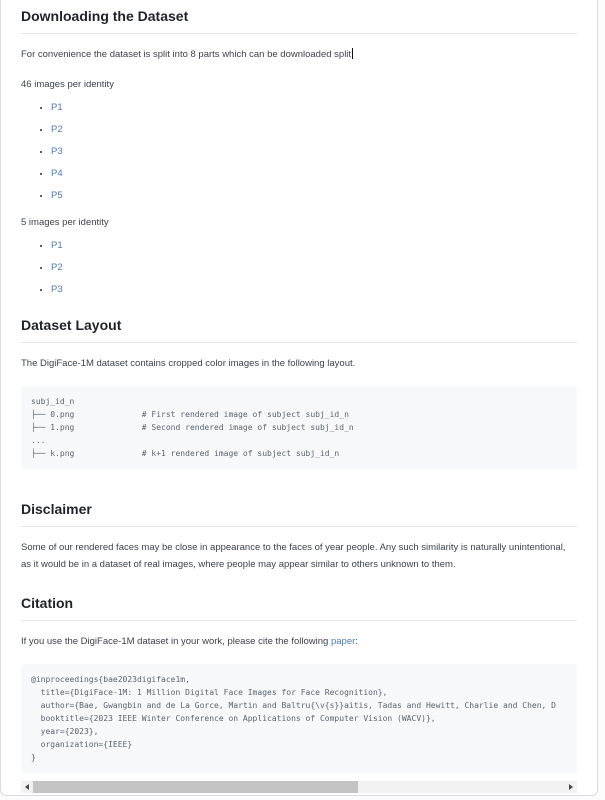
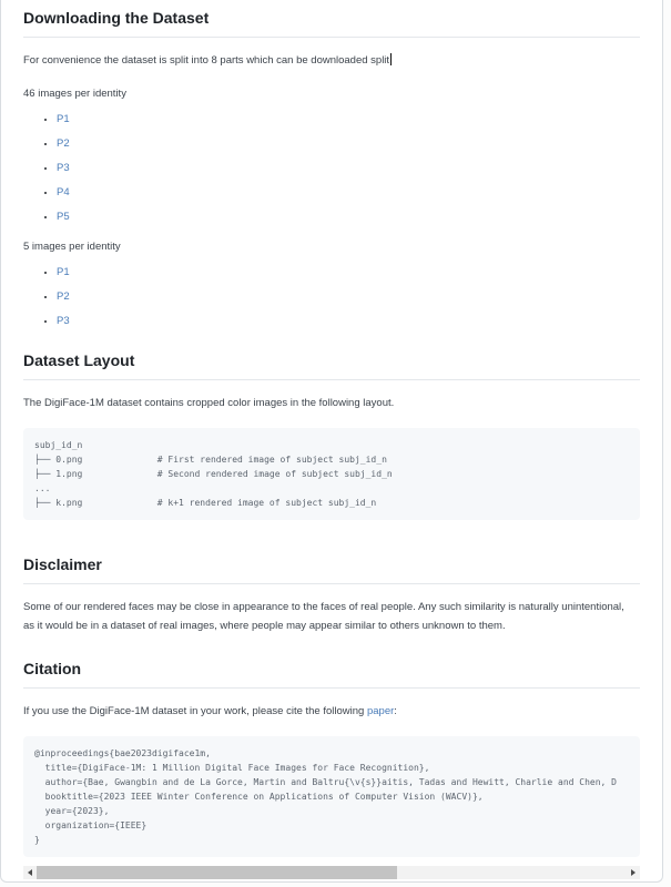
  Downloading the Dataset
  For convenience the dataset is split into 8 parts which can be downloaded split
  46 images per identity
  P1
  P2
  P3
  P4
  P5
  5 images per identity
  P1
  P2
  P3
  Dataset Layout
  The DigiFace-1M dataset contains cropped color images in the following layout.
  subj_id_n
  ├── 0.png # First rendered image of subject subj_id_n
  ├── 1.png # Second rendered image of subject subj_id_n
  ...
  ├── k.png # k+1 rendered image of subject subj_id_n
  Disclaimer
- Some of our rendered faces may be close in appearance to the faces of year people. Any such similarity is naturally unintentional, as it would be in a dataset of real images, where people may appear similar to others unknown to them.
+ Some of our rendered faces may be close in appearance to the faces of real people. Any such similarity is naturally unintentional, as it would be in a dataset of real images, where people may appear similar to others unknown to them.
  Citation
  If you use the DigiFace-1M dataset in your work, please cite the following paper:
  @inproceedings{bae2023digiface1m,
  title={DigiFace-1M: 1 Million Digital Face Images for Face Recognition},
  author={Bae, Gwangbin and de La Gorce, Martin and Baltru{\v{s}}aitis, Tadas and Hewitt, Charlie and Chen, D
  booktitle={2023 IEEE Winter Conference on Applications of Computer Vision (WACV)},
  year={2023},
  organization={IEEE}
  }
